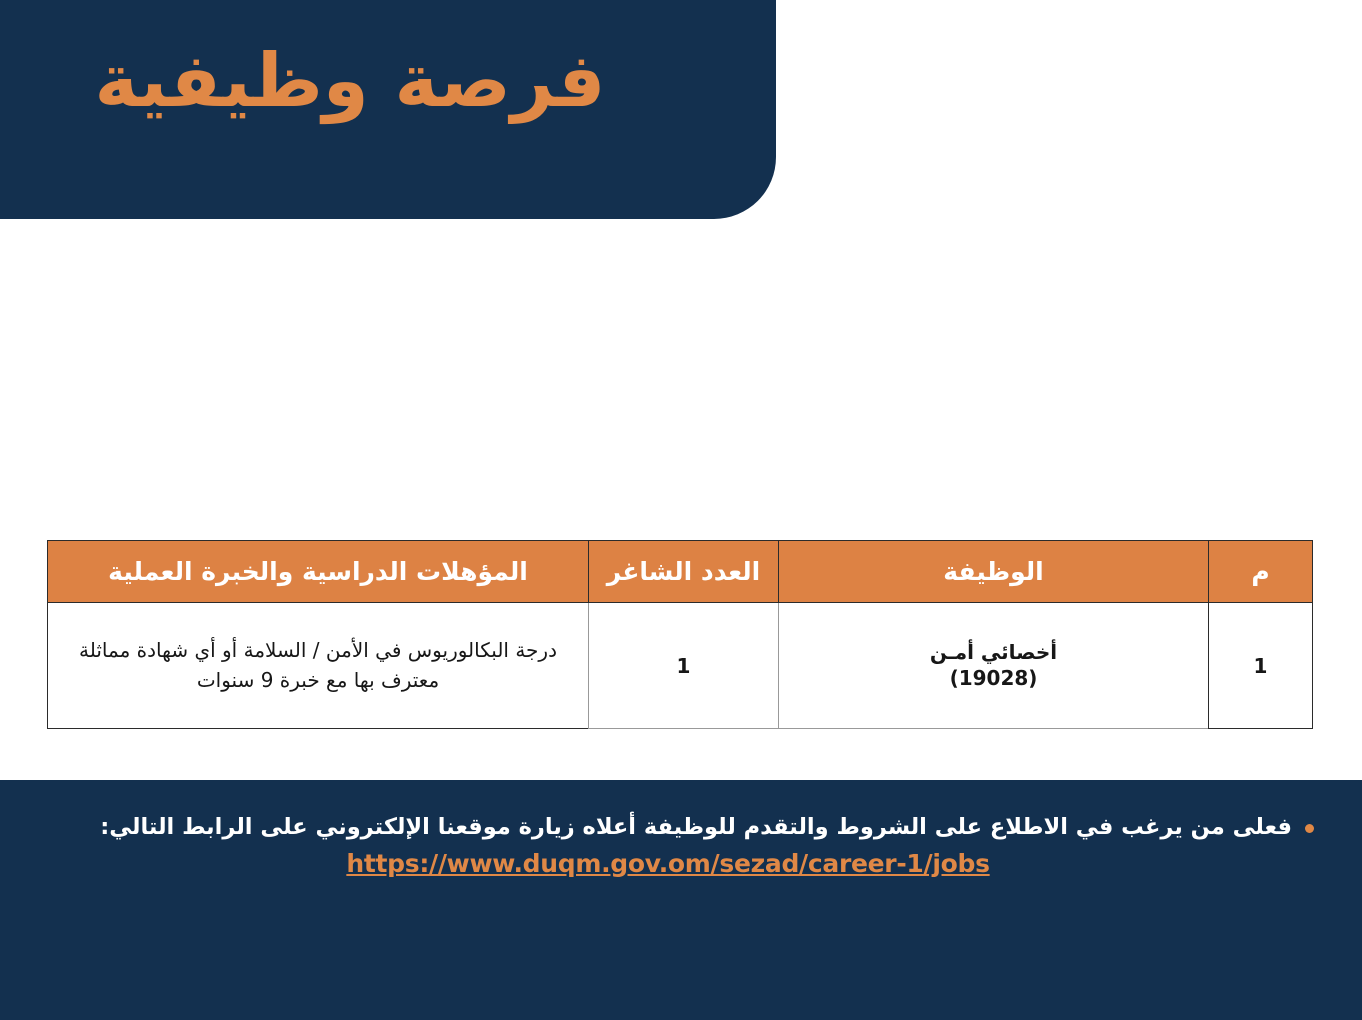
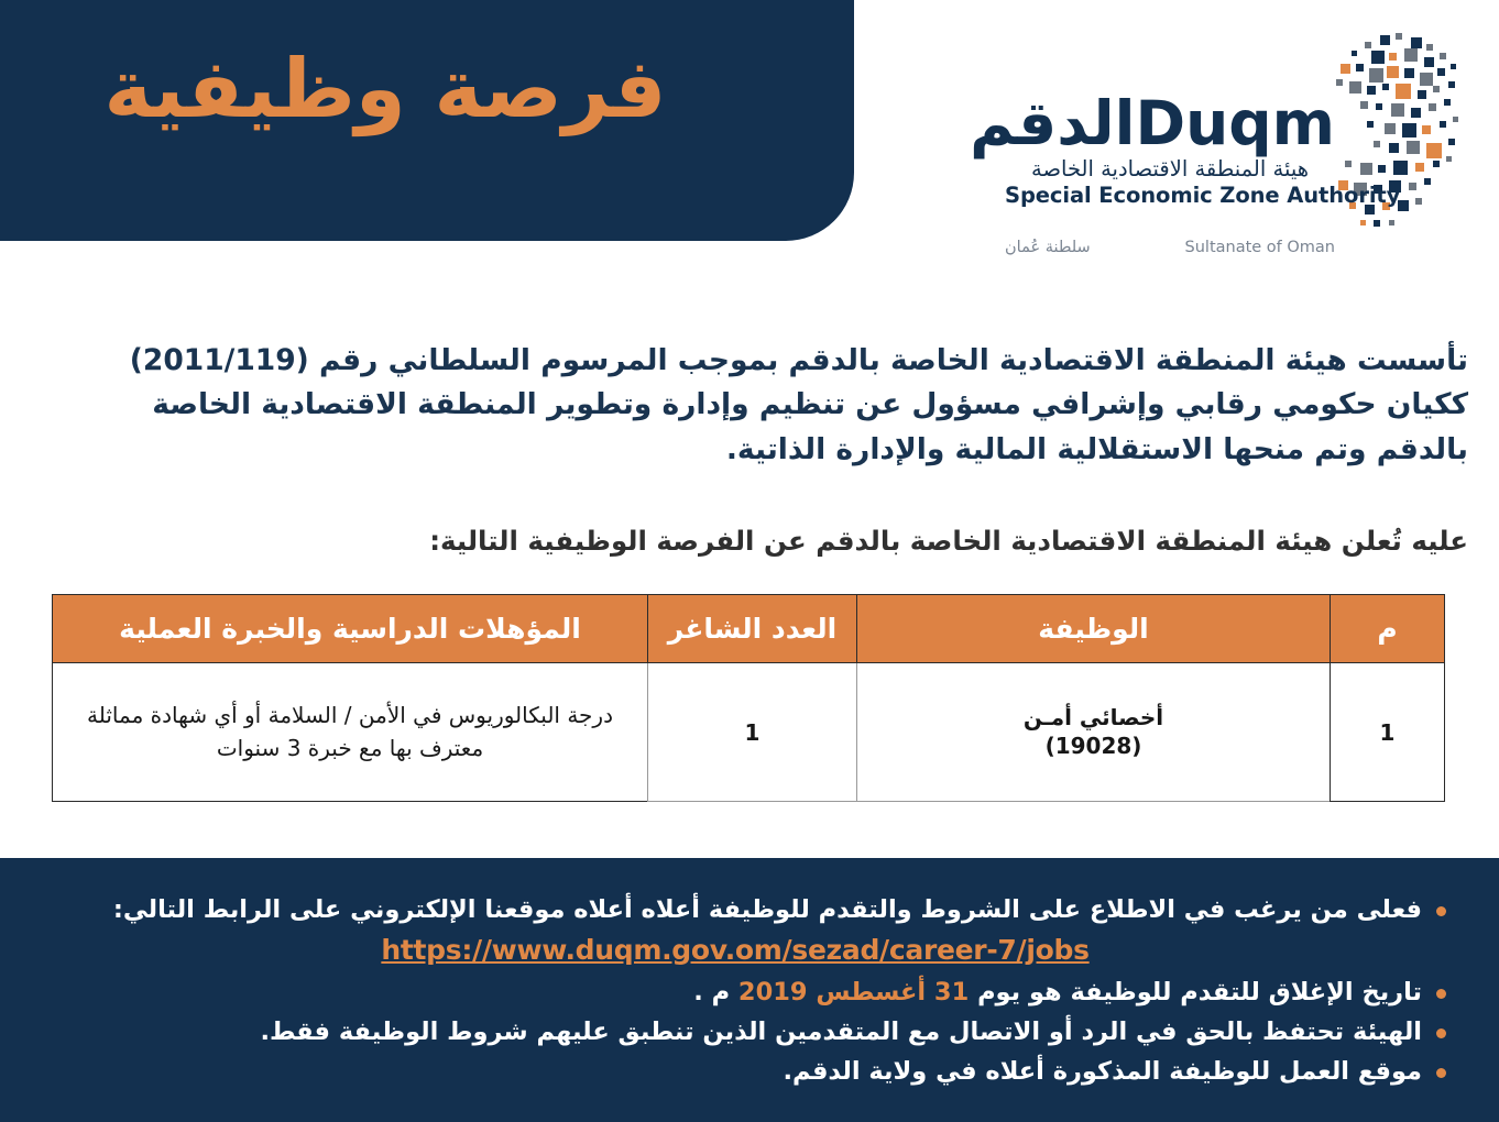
  فرصة وظيفية
+ Duqmالدقم
+ هيئة المنطقة الاقتصادية الخاصة
+ Special Economic Zone Authority
+ سلطنة عُمان
+ Sultanate of Oman
+ تأسست هيئة المنطقة الاقتصادية الخاصة بالدقم بموجب المرسوم السلطاني رقم (2011/119) ككيان حكومي رقابي وإشرافي مسؤول عن تنظيم وإدارة وتطوير المنطقة الاقتصادية الخاصة بالدقم وتم منحها الاستقلالية المالية والإدارة الذاتية.
+ عليه تُعلن هيئة المنطقة الاقتصادية الخاصة بالدقم عن الفرصة الوظيفية التالية:
  م	الوظيفة	العدد الشاغر	المؤهلات الدراسية والخبرة العملية
- 1	أخصائي أمـن (19028)	1	درجة البكالوريوس في الأمن / السلامة أو أي شهادة مماثلة معترف بها مع خبرة 9 سنوات
+ 1	أخصائي أمـن (19028)	1	درجة البكالوريوس في الأمن / السلامة أو أي شهادة مماثلة معترف بها مع خبرة 3 سنوات
- فعلى من يرغب في الاطلاع على الشروط والتقدم للوظيفة أعلاه زيارة موقعنا الإلكتروني على الرابط التالي:
+ فعلى من يرغب في الاطلاع على الشروط والتقدم للوظيفة أعلاه أعلاه موقعنا الإلكتروني على الرابط التالي:
- https://www.duqm.gov.om/sezad/career-1/jobs
+ https://www.duqm.gov.om/sezad/career-7/jobs
+ تاريخ الإغلاق للتقدم للوظيفة هو يوم 31 أغسطس 2019 م .
+ الهيئة تحتفظ بالحق في الرد أو الاتصال مع المتقدمين الذين تنطبق عليهم شروط الوظيفة فقط.
+ موقع العمل للوظيفة المذكورة أعلاه في ولاية الدقم.
